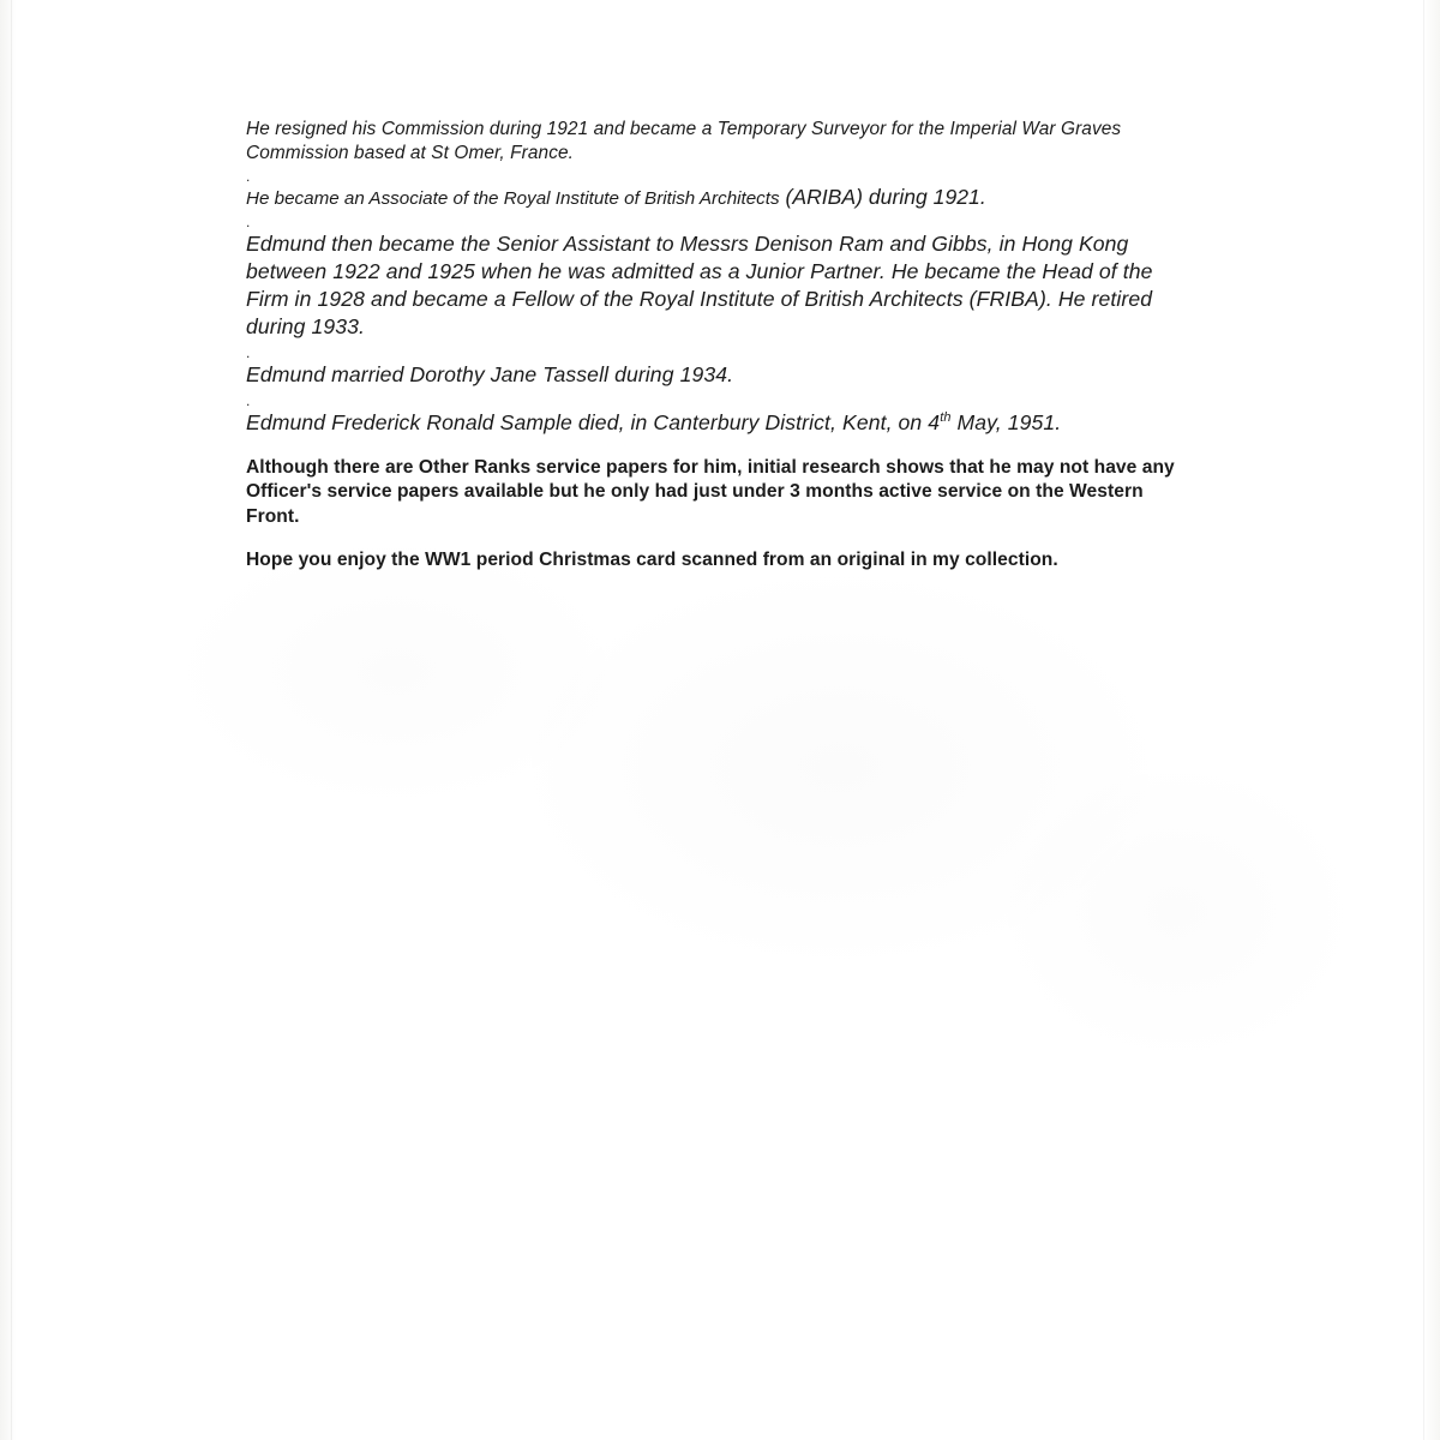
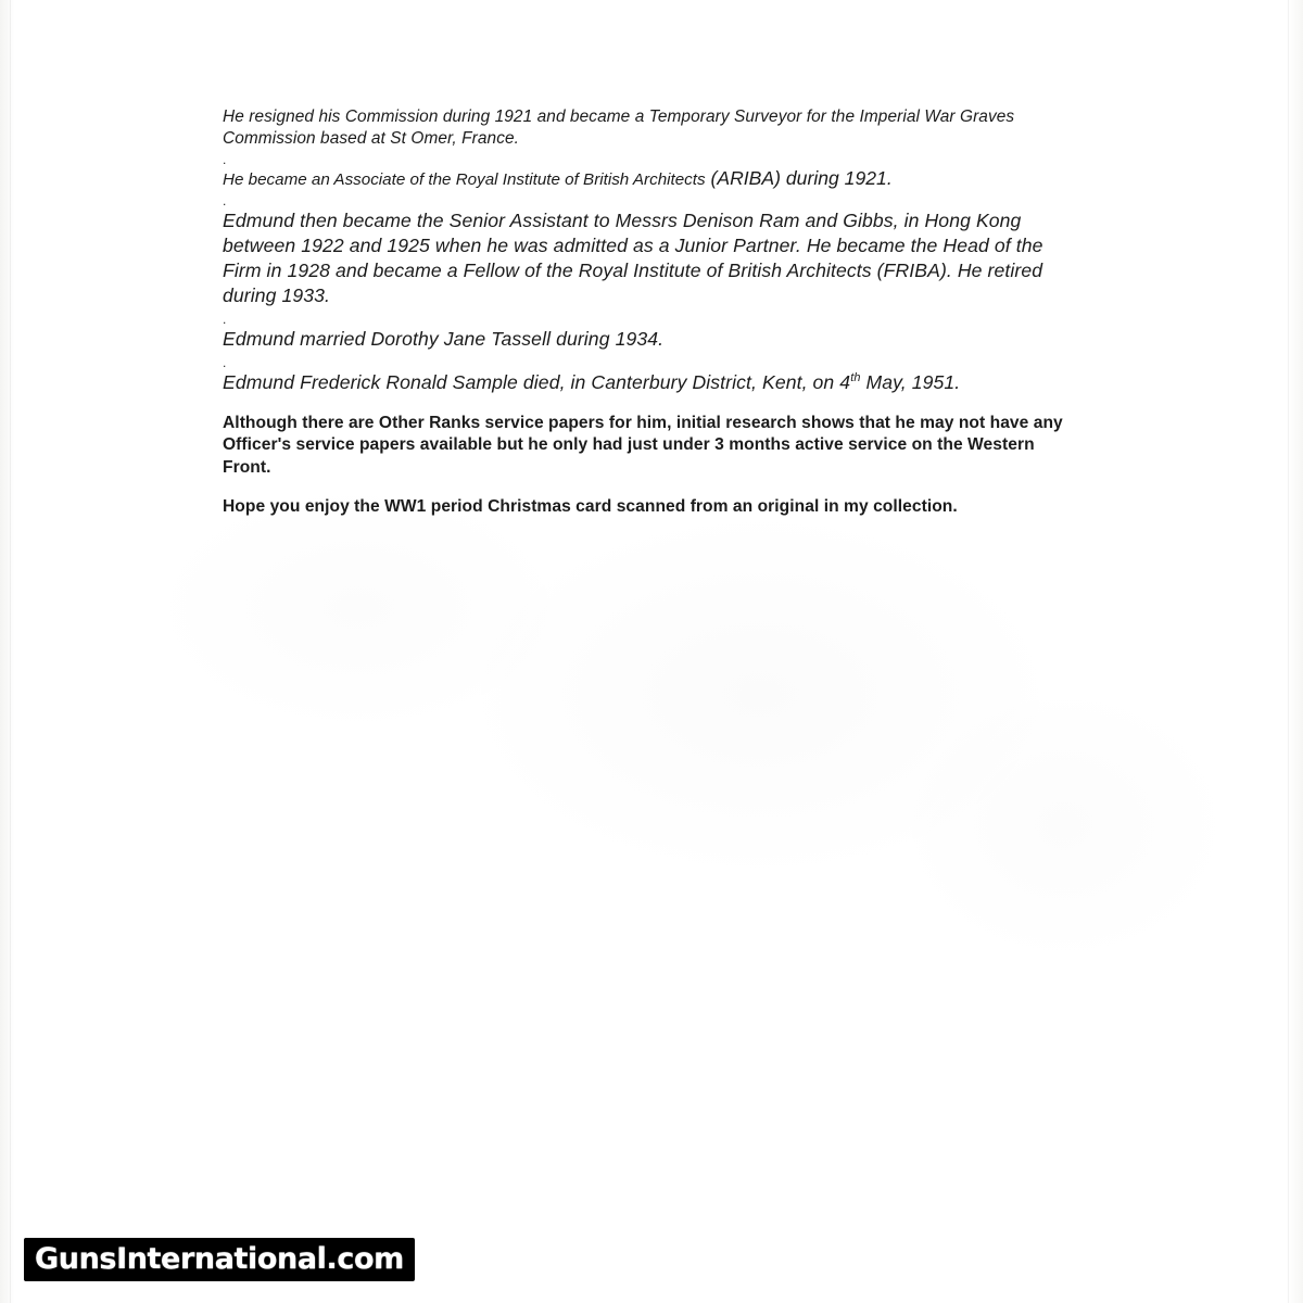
+ GunsInternational.com
